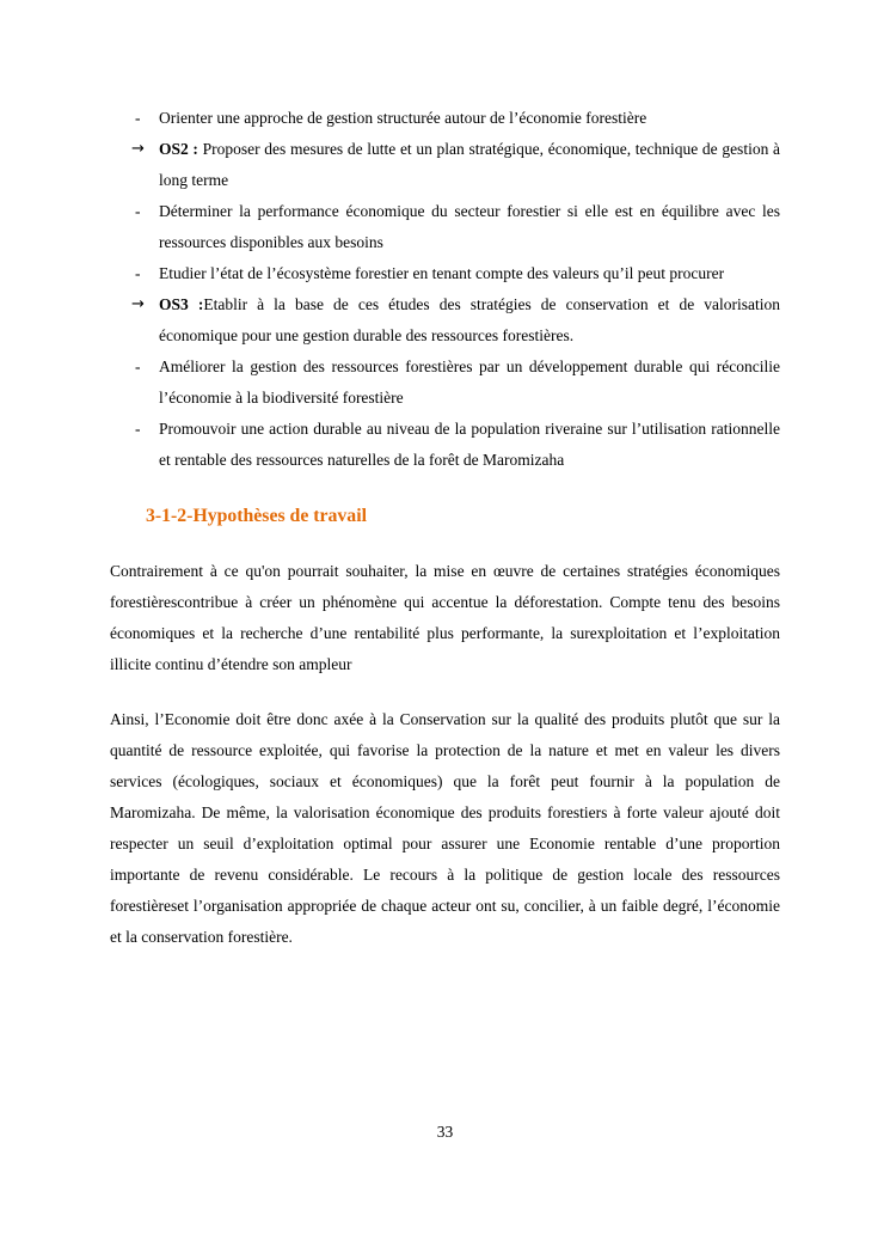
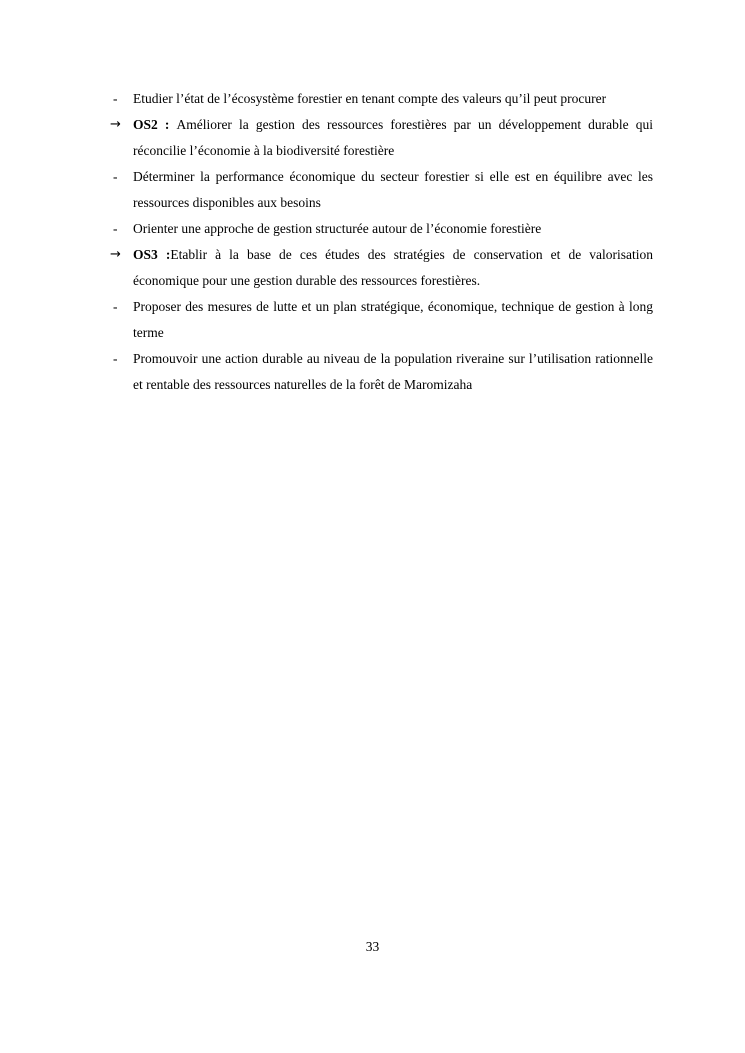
  -
- Orienter une approche de gestion structurée autour de l’économie forestière
+ Etudier l’état de l’écosystème forestier en tenant compte des valeurs qu’il peut procurer
  →
- OS2 : Proposer des mesures de lutte et un plan stratégique, économique, technique de gestion à long terme
+ OS2 : Améliorer la gestion des ressources forestières par un développement durable qui réconcilie l’économie à la biodiversité forestière
  -
  Déterminer la performance économique du secteur forestier si elle est en équilibre avec les ressources disponibles aux besoins
  -
- Etudier l’état de l’écosystème forestier en tenant compte des valeurs qu’il peut procurer
+ Orienter une approche de gestion structurée autour de l’économie forestière
  →
  OS3 :Etablir à la base de ces études des stratégies de conservation et de valorisation économique pour une gestion durable des ressources forestières.
  -
- Améliorer la gestion des ressources forestières par un développement durable qui réconcilie l’économie à la biodiversité forestière
+ Proposer des mesures de lutte et un plan stratégique, économique, technique de gestion à long terme
  -
  Promouvoir une action durable au niveau de la population riveraine sur l’utilisation rationnelle et rentable des ressources naturelles de la forêt de Maromizaha
- 3-1-2-Hypothèses de travail
- Contrairement à ce qu'on pourrait souhaiter, la mise en œuvre de certaines stratégies économiques forestièrescontribue à créer un phénomène qui accentue la déforestation. Compte tenu des besoins économiques et la recherche d’une rentabilité plus performante, la surexploitation et l’exploitation illicite continu d’étendre son ampleur
- Ainsi, l’Economie doit être donc axée à la Conservation sur la qualité des produits plutôt que sur la quantité de ressource exploitée, qui favorise la protection de la nature et met en valeur les divers services (écologiques, sociaux et économiques) que la forêt peut fournir à la population de Maromizaha. De même, la valorisation économique des produits forestiers à forte valeur ajouté doit respecter un seuil d’exploitation optimal pour assurer une Economie rentable d’une proportion importante de revenu considérable. Le recours à la politique de gestion locale des ressources forestièreset l’organisation appropriée de chaque acteur ont su, concilier, à un faible degré, l’économie et la conservation forestière.
  33
